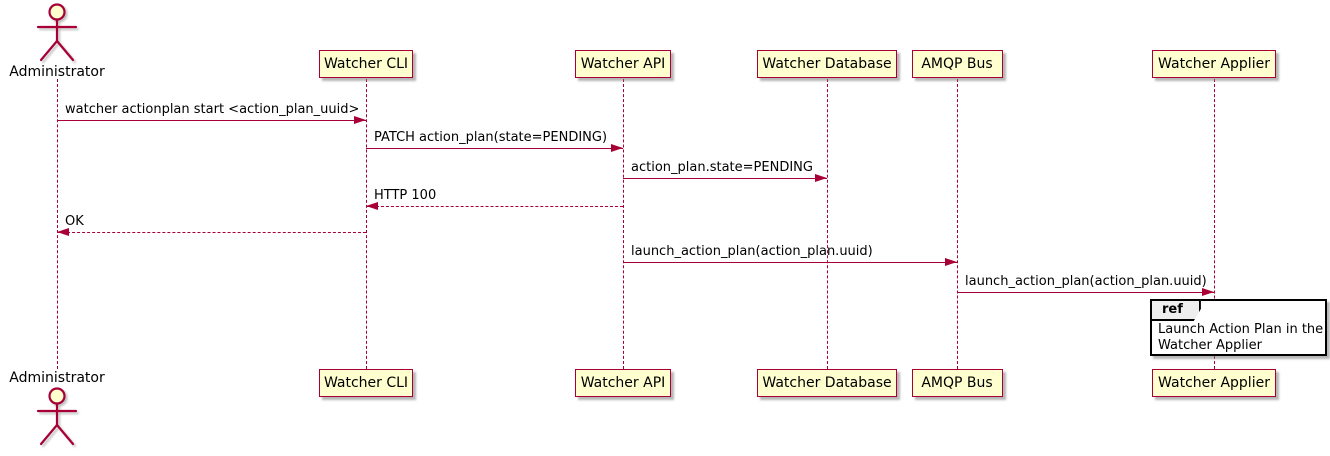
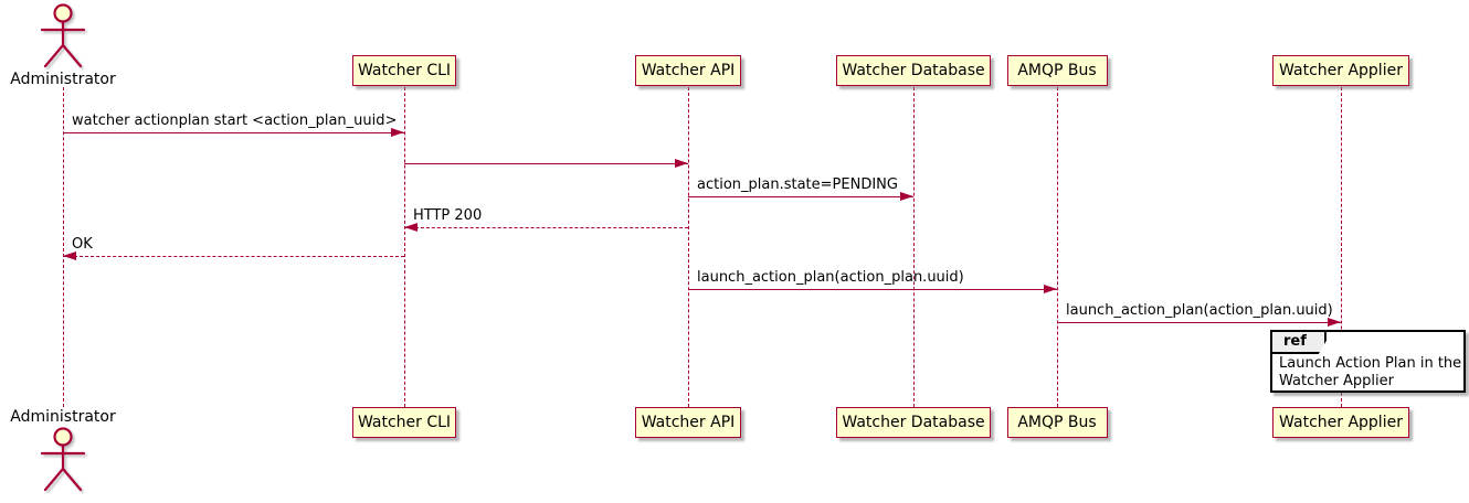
  Administrator
  Administrator
  Watcher CLI
  Watcher CLI
  Watcher API
  Watcher API
  Watcher Database
  Watcher Database
  AMQP Bus
  AMQP Bus
  Watcher Applier
  Watcher Applier
  watcher actionplan start <action_plan_uuid>
- PATCH action_plan(state=PENDING)
  action_plan.state=PENDING
- HTTP 100
+ HTTP 200
  OK
  launch_action_plan(action_plan.uuid)
  launch_action_plan(action_plan.uuid)
  ref
  Launch Action Plan in the
  Watcher Applier
